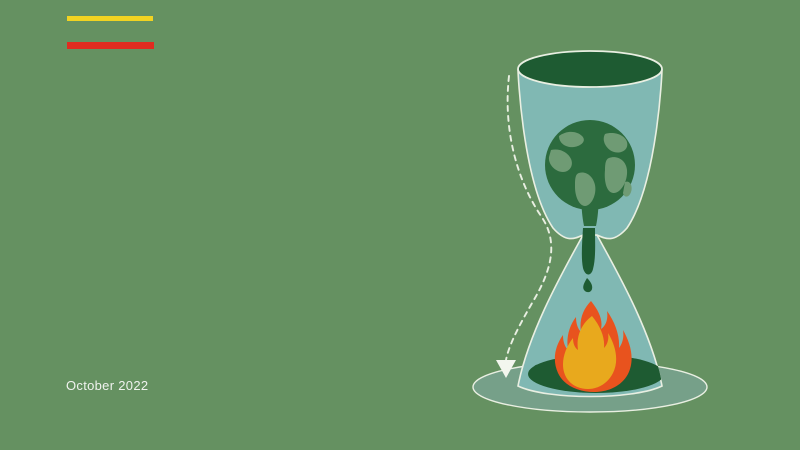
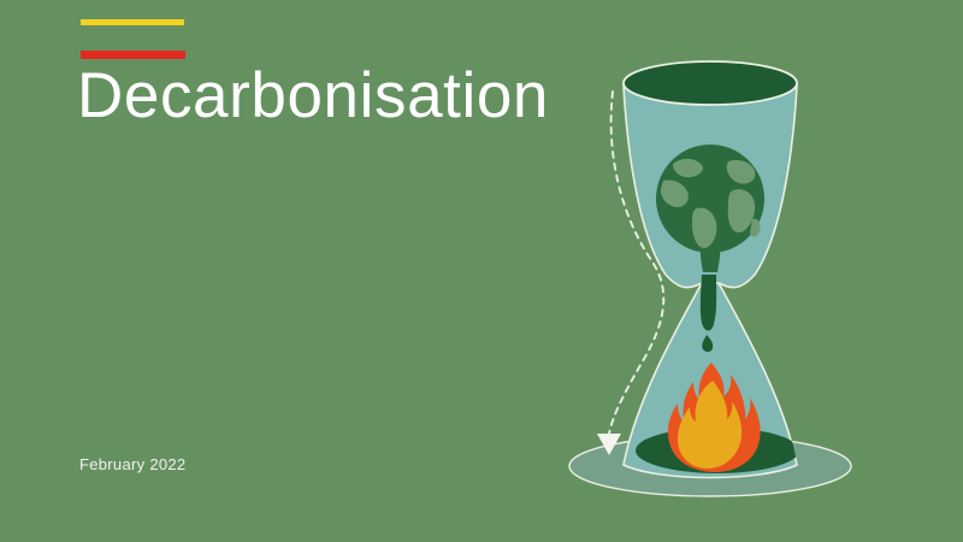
+ Decarbonisation
- October 2022
+ February 2022
